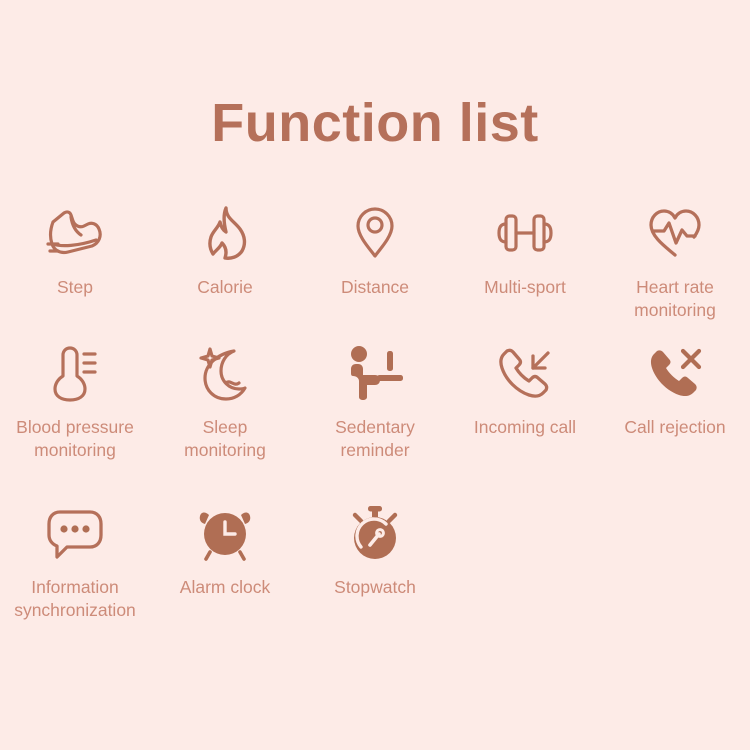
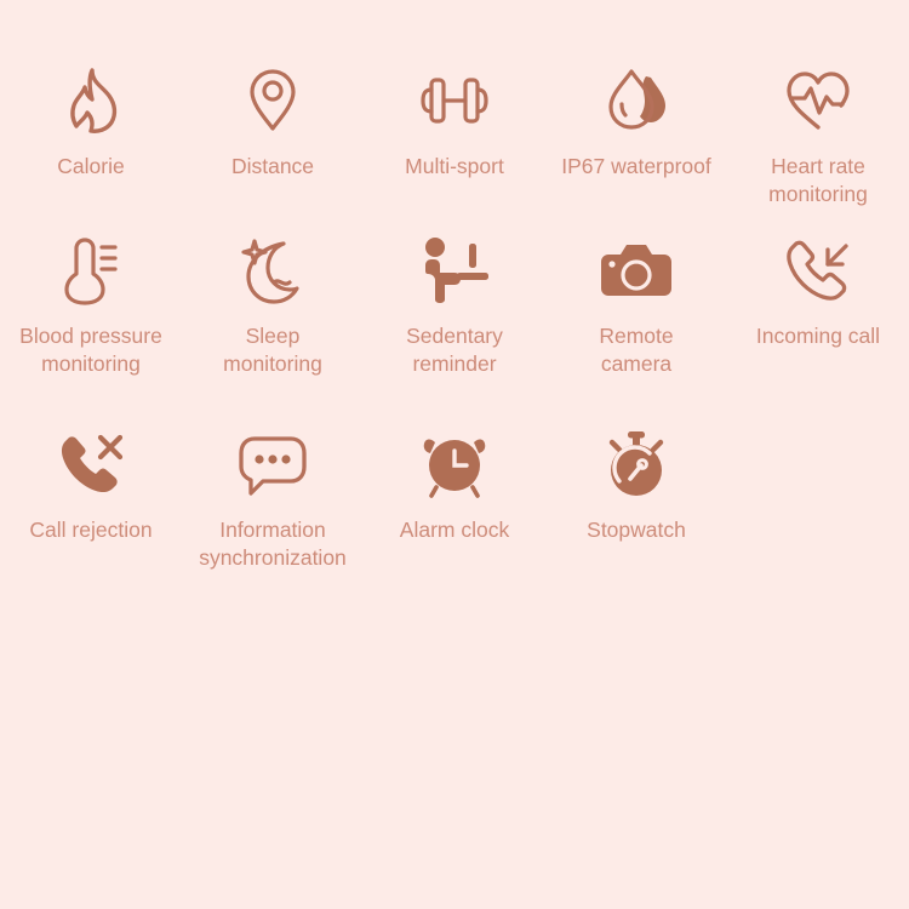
- Function list
- Step
  Calorie
  Distance
  Multi-sport
+ IP67 waterproof
  Heart rate
  monitoring
  Blood pressure
  monitoring
  Sleep
  monitoring
  Sedentary
  reminder
+ Remote
+ camera
  Incoming call
  Call rejection
  Information
  synchronization
  Alarm clock
  Stopwatch
